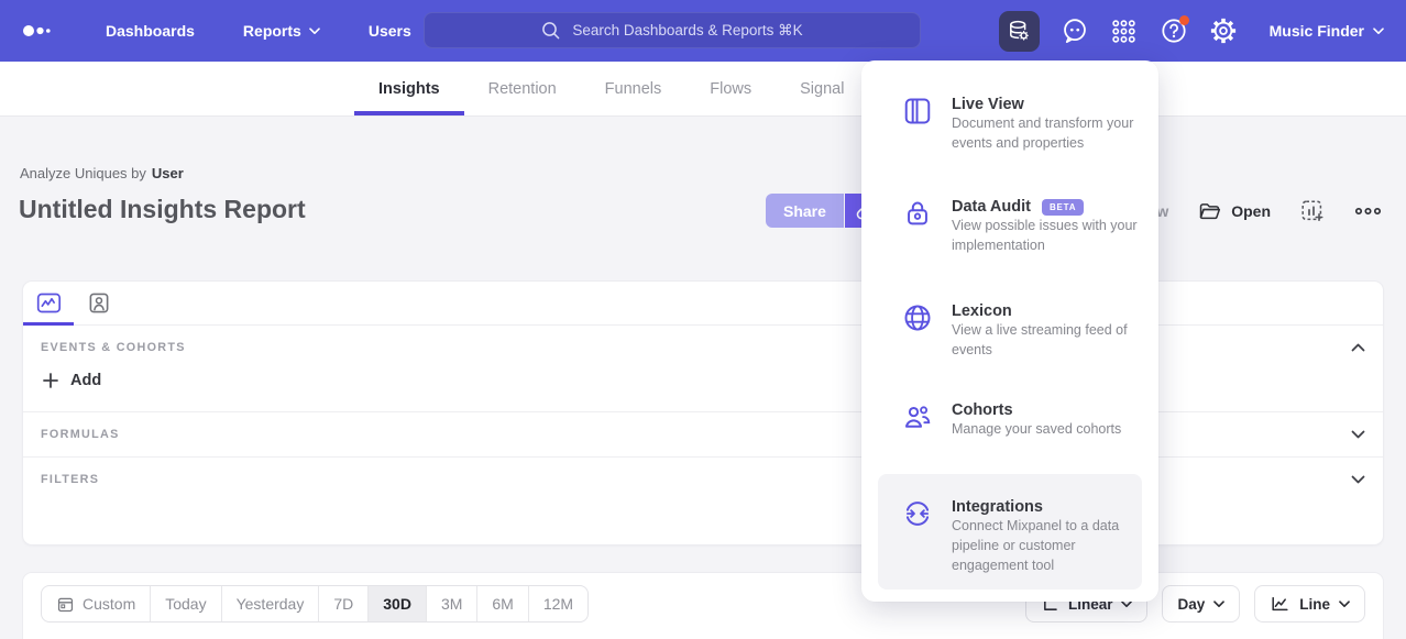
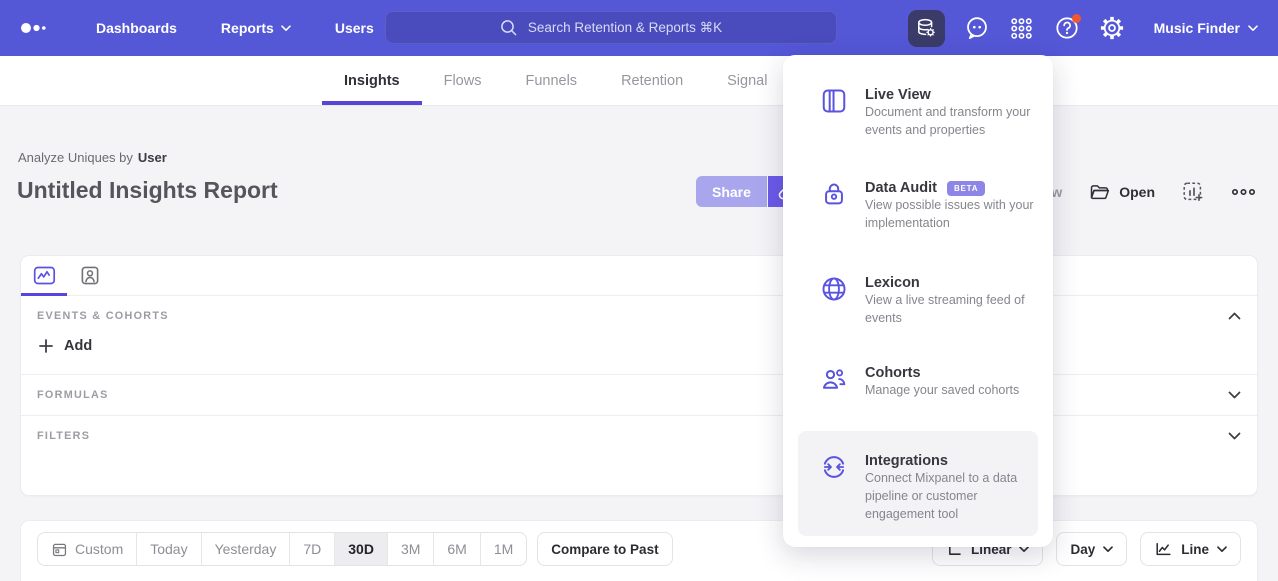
  Dashboards
  Reports
  Users
- Search Dashboards & Reports ⌘K
+ Search Retention & Reports ⌘K
  Music Finder
  Insights
- Retention
+ Flows
  Funnels
- Flows
+ Retention
  Signal
  Analyze Uniques by User
  Untitled Insights Report
  Share
  Open
  EVENTS & COHORTS
  Add
  FORMULAS
  FILTERS
  Custom
  Today
  Yesterday
  7D
  30D
  3M
  6M
- 12M
+ 1M
+ Compare to Past
  Linear
  Day
  Line
  Live View
  Document and transform your events and properties
  Data Audit
  BETA
  View possible issues with your implementation
  Lexicon
  View a live streaming feed of events
  Cohorts
  Manage your saved cohorts
  Integrations
  Connect Mixpanel to a data pipeline or customer engagement tool
